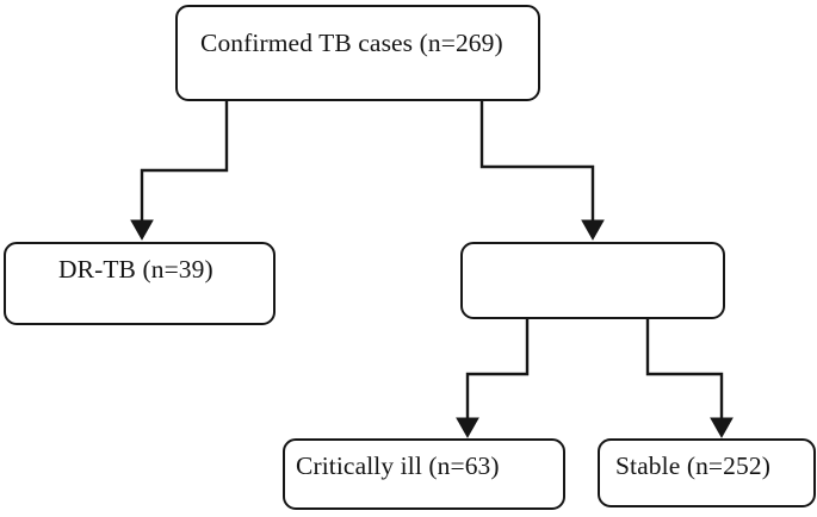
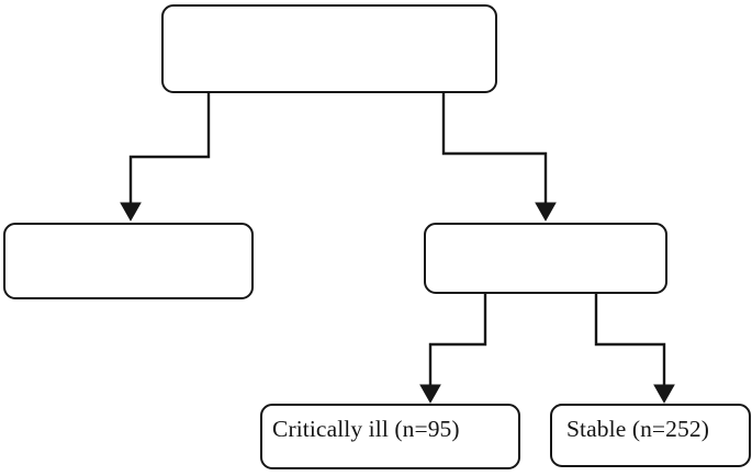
- Confirmed TB cases (n=269)
- DR-TB (n=39)
- Critically ill (n=63)
+ Critically ill (n=95)
  Stable (n=252)
